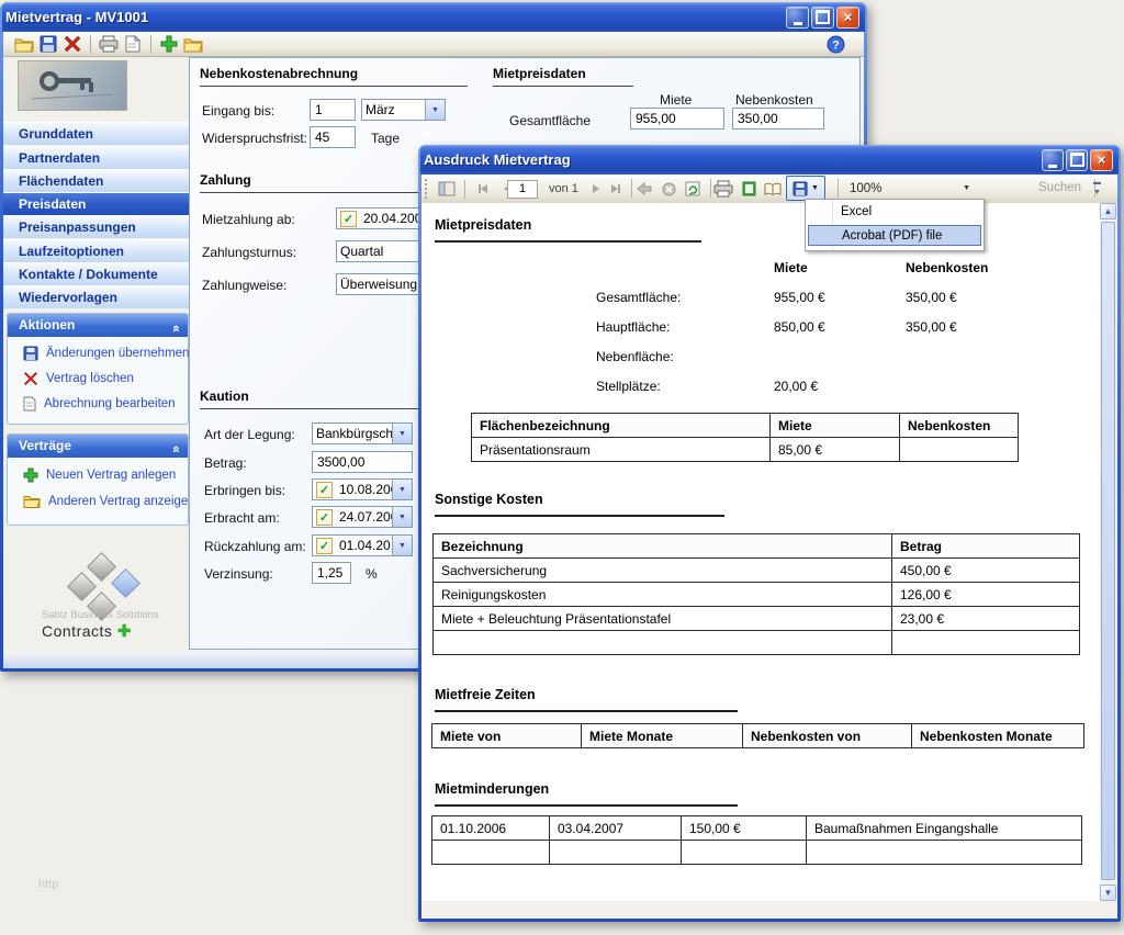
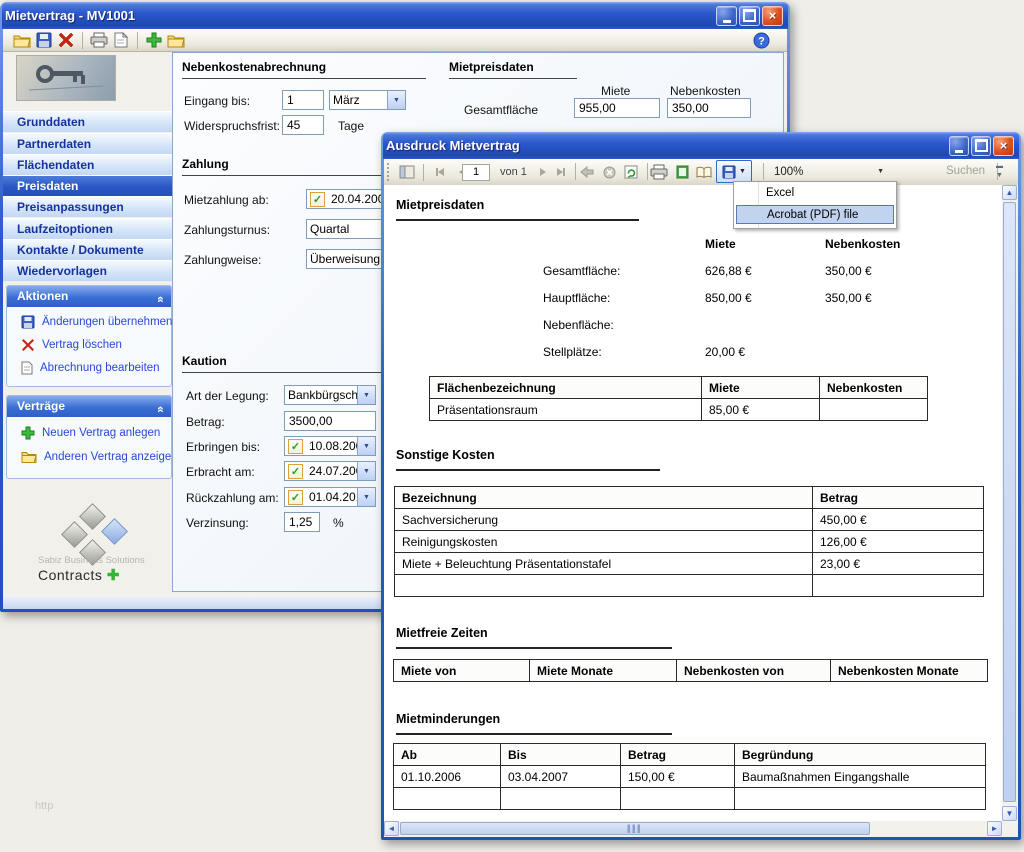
  http
  Mietvertrag - MV1001
  ×
  ?
  Grunddaten
  Partnerdaten
  Flächendaten
  Preisdaten
  Preisanpassungen
  Laufzeitoptionen
  Kontakte / Dokumente
  Wiedervorlagen
  Aktionen
  Änderungen übernehmen
  Vertrag löschen
  Abrechnung bearbeiten
  Verträge
  Neuen Vertrag anlegen
  Anderen Vertrag anzeige
  Sabiz Business Solutions
  Contracts ✚
  Nebenkostenabrechnung
  Mietpreisdaten
  Eingang bis:
  1
  März
  Widerspruchsfrist:
  45
  Tage
  Miete
  Nebenkosten
  Gesamtfläche
  955,00
  350,00
  Zahlung
  Mietzahlung ab:
  ✓
  20.04.20
  Zahlungsturnus:
  Quartal
  Zahlungweise:
  Überweisung
  Kaution
  Art der Legung:
  Bankbürgsch
  Betrag:
  3500,00
  Erbringen bis:
  ✓
  10.08.20
  Erbracht am:
  ✓
  24.07.20
  Rückzahlung am:
  ✓
  01.04.20
  Verzinsung:
  1,25
  %
  Ausdruck Mietvertrag
  ×
  1
  von 1
  100%
  Suchen
  Mietpreisdaten
  Miete
  Nebenkosten
  Gesamtfläche:
- 955,00 €
+ 626,88 €
  350,00 €
  Hauptfläche:
  850,00 €
  350,00 €
  Nebenfläche:
  Stellplätze:
  20,00 €
  Flächenbezeichnung	Miete	Nebenkosten
  Präsentationsraum	85,00 €
  Sonstige Kosten
  Bezeichnung	Betrag
  Sachversicherung	450,00 €
  Reinigungskosten	126,00 €
  Miete + Beleuchtung Präsentationstafel	23,00 €
  Mietfreie Zeiten
  Miete von	Miete Monate	Nebenkosten von	Nebenkosten Monate
  Mietminderungen
+ Ab	Bis	Betrag	Begründung
  01.10.2006	03.04.2007	150,00 €	Baumaßnahmen Eingangshalle
  ▲
  ▼
+ ◄
+ ►
  Excel
  Acrobat (PDF) file
